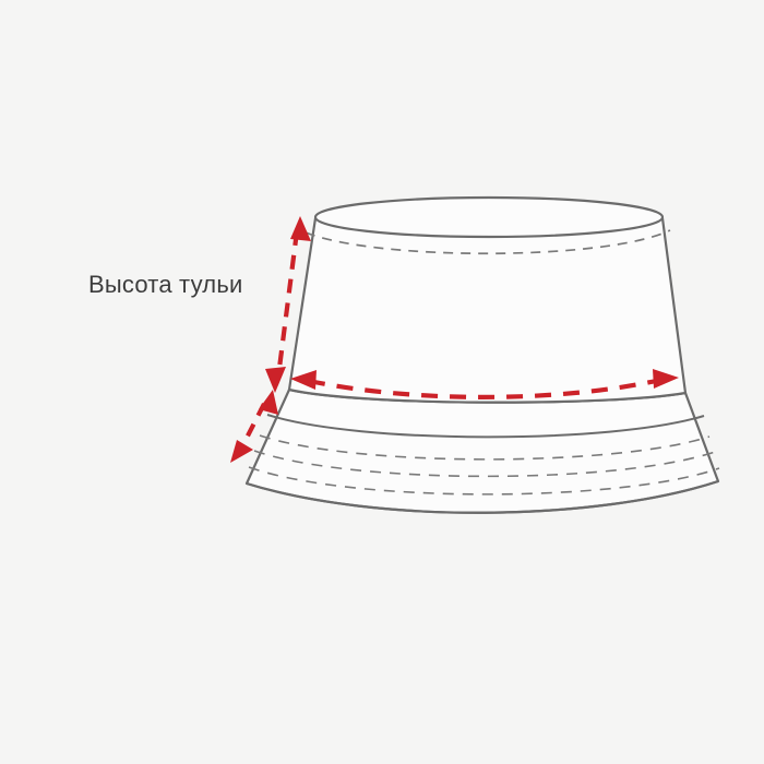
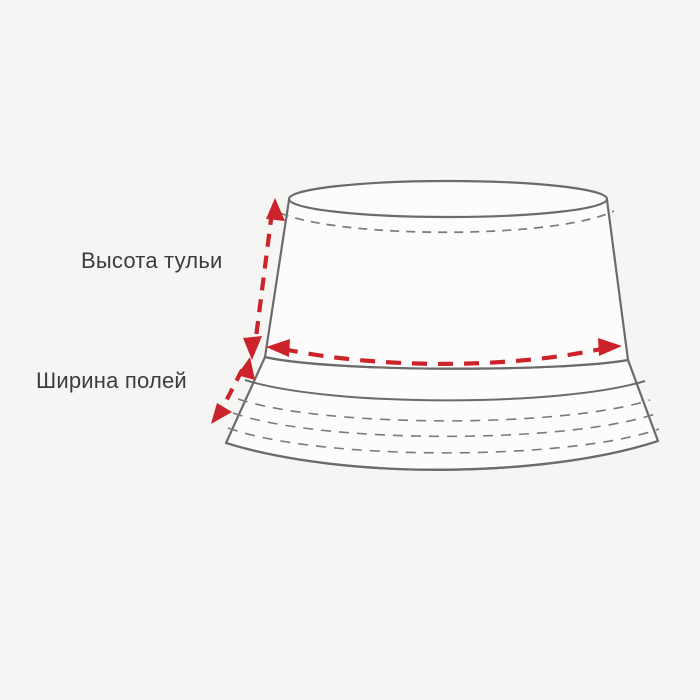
  Высота тульи
+ Ширина полей
